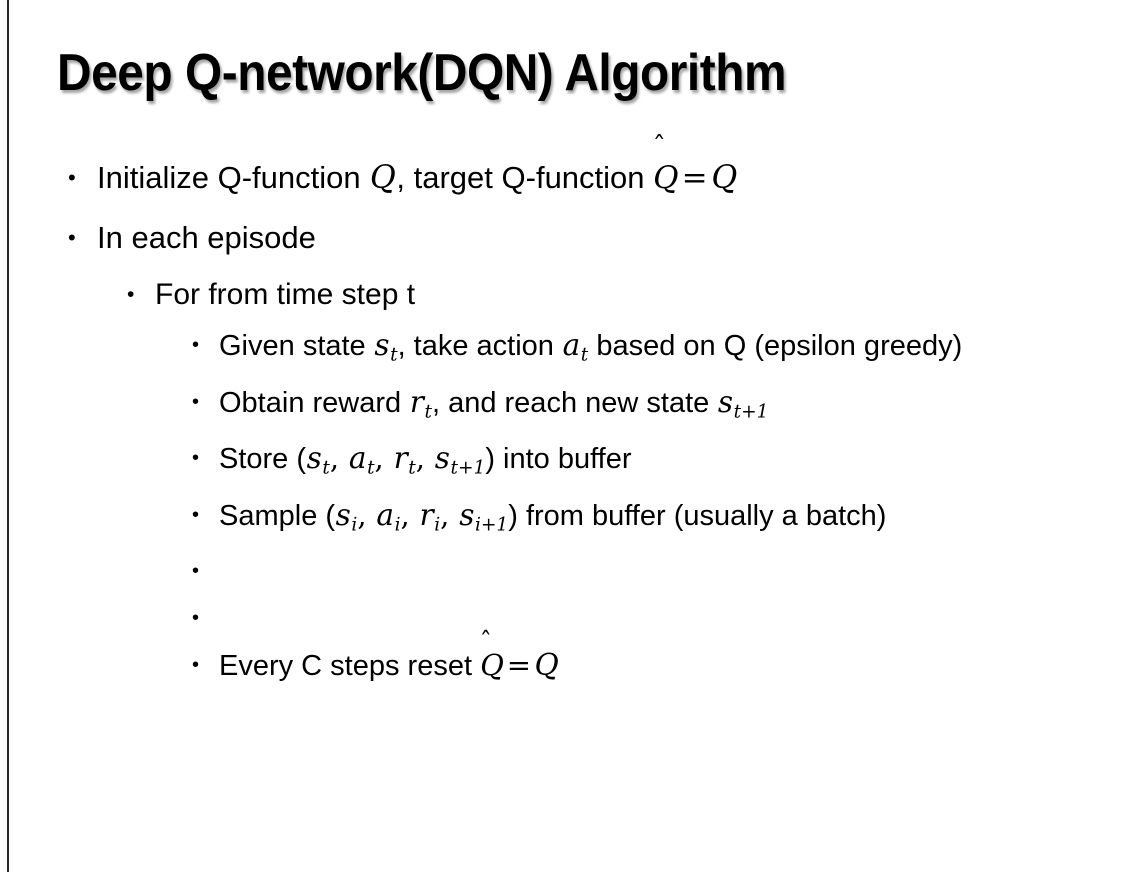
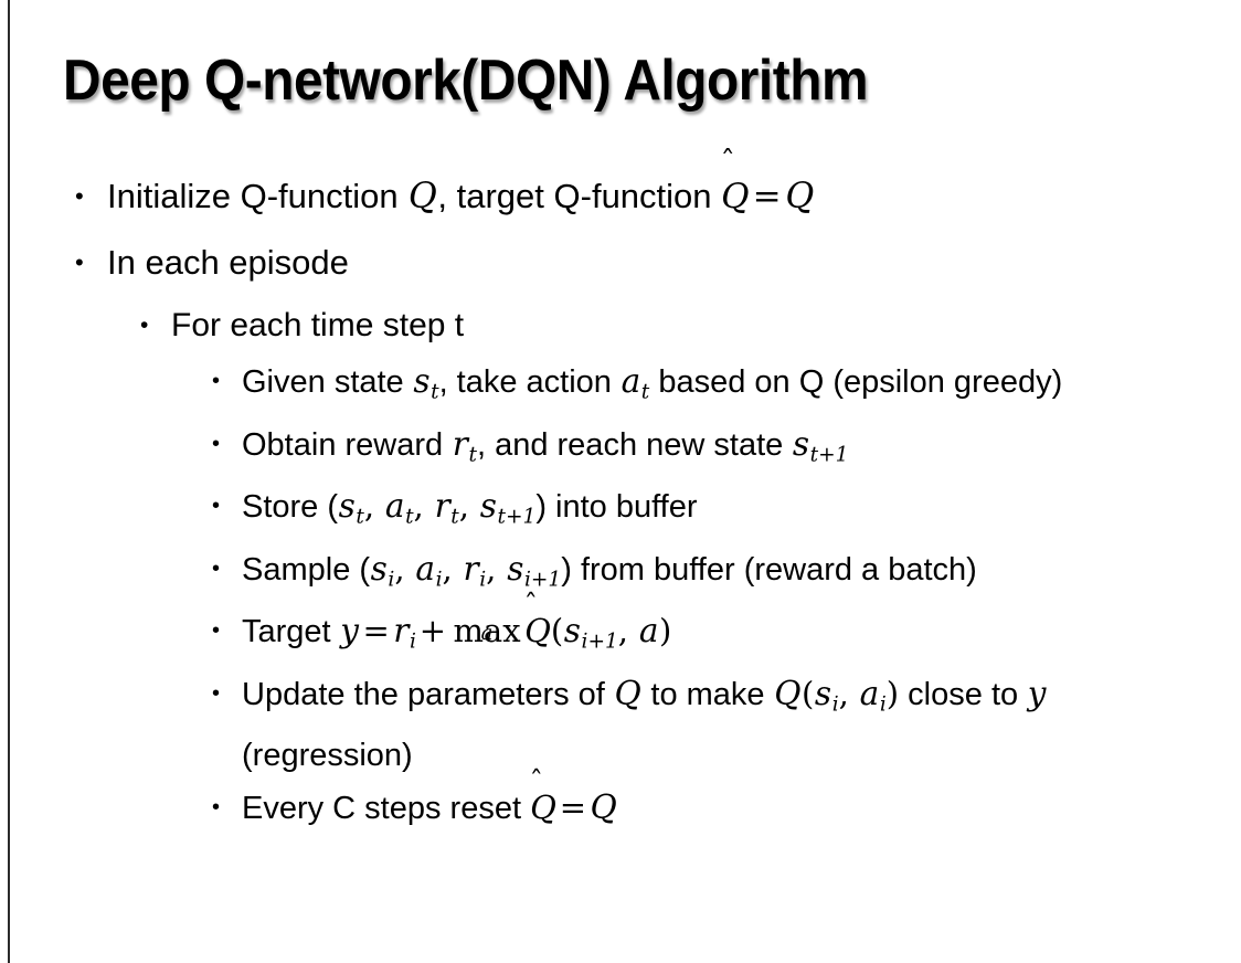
  Deep Q-network(DQN) Algorithm
  •
  Initialize Q-function Q, target Q-function Q=Q
  •
  In each episode
  •
- For from time step t
+ For each time step t
  •
  Given state st, take action at based on Q (epsilon greedy)
  •
  Obtain reward rt, and reach new state st+1
  •
  Store (st, at, rt, st+1) into buffer
  •
- Sample (si, ai, ri, si+1) from buffer (usually a batch)
+ Sample (si, ai, ri, si+1) from buffer (reward a batch)
  •
+ Target y=ri + max
+ a
+ Q(si+1, a)
  •
+ Update the parameters of Q to make Q(si, ai) close to y (regression)
  •
  Every C steps reset Q=Q
